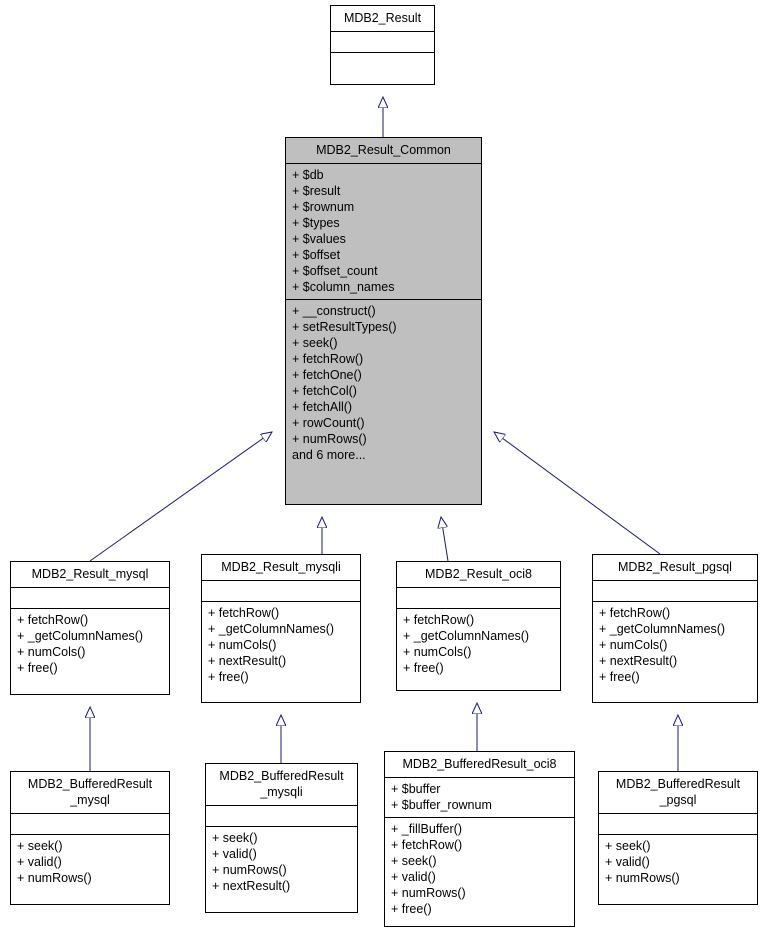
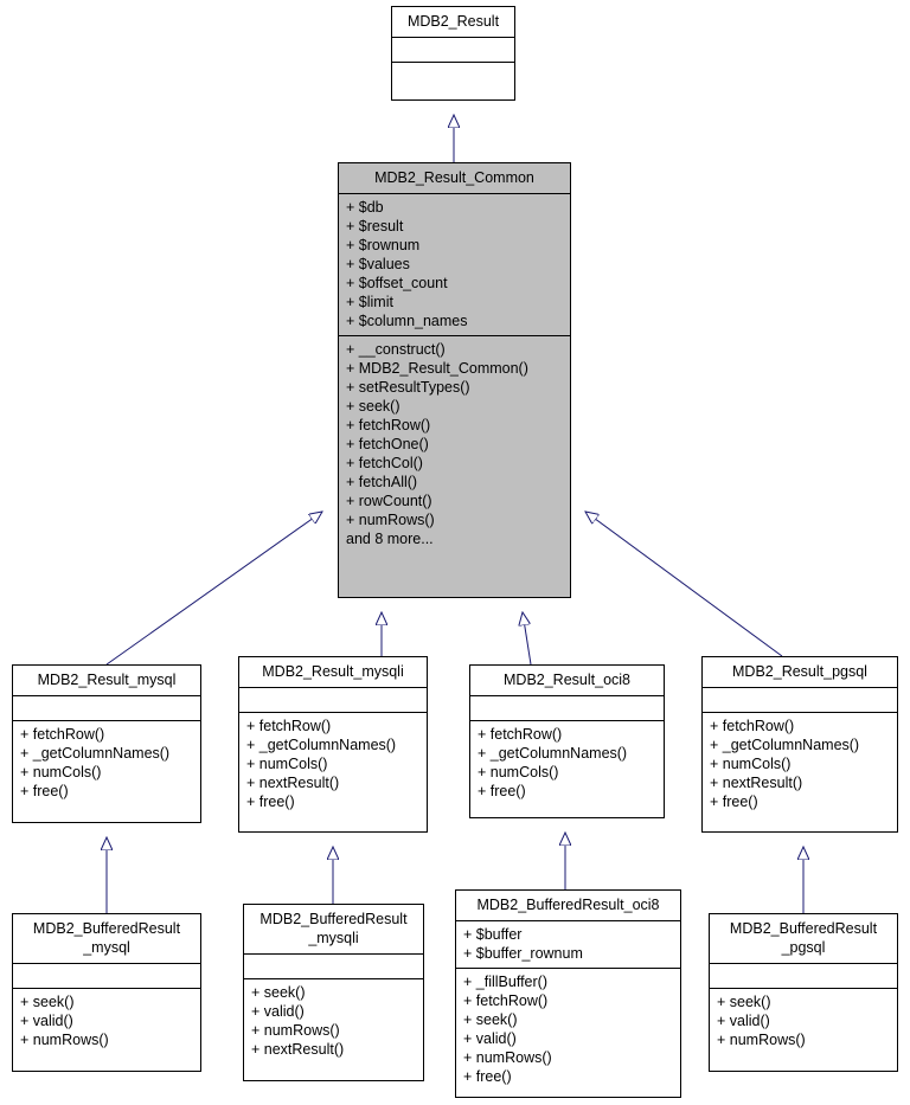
  MDB2_Result
  MDB2_Result_Common
  + $db
  + $result
  + $rownum
- + $types
  + $values
- + $offset
  + $offset_count
+ + $limit
  + $column_names
  + __construct()
+ + MDB2_Result_Common()
  + setResultTypes()
  + seek()
  + fetchRow()
  + fetchOne()
  + fetchCol()
  + fetchAll()
  + rowCount()
  + numRows()
- and 6 more...
+ and 8 more...
  MDB2_Result_mysql
  + fetchRow()
  + _getColumnNames()
  + numCols()
  + free()
  MDB2_Result_mysqli
  + fetchRow()
  + _getColumnNames()
  + numCols()
  + nextResult()
  + free()
  MDB2_Result_oci8
  + fetchRow()
  + _getColumnNames()
  + numCols()
  + free()
  MDB2_Result_pgsql
  + fetchRow()
  + _getColumnNames()
  + numCols()
  + nextResult()
  + free()
  MDB2_BufferedResult
  _mysql
  + seek()
  + valid()
  + numRows()
  MDB2_BufferedResult
  _mysqli
  + seek()
  + valid()
  + numRows()
  + nextResult()
  MDB2_BufferedResult_oci8
  + $buffer
  + $buffer_rownum
  + _fillBuffer()
  + fetchRow()
  + seek()
  + valid()
  + numRows()
  + free()
  MDB2_BufferedResult
  _pgsql
  + seek()
  + valid()
  + numRows()
